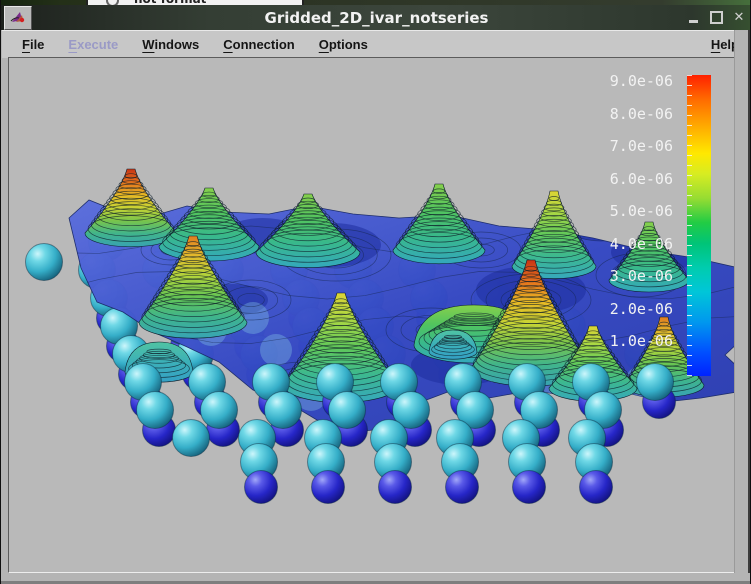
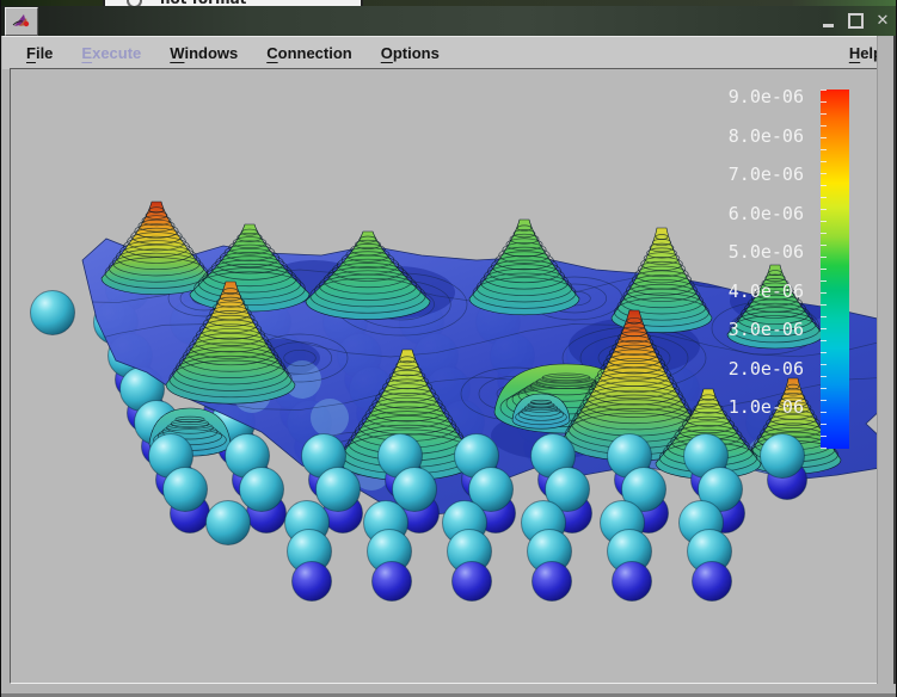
- Gridded_2D_ivar_notseries
  ✕
  File
  Execute
  Windows
  Connection
  Options
  Hel
  9.0e-06
  8.0e-06
  7.0e-06
  6.0e-06
  5.0e-06
  4.0e-06
  3.0e-06
  2.0e-06
  1.0e-06
